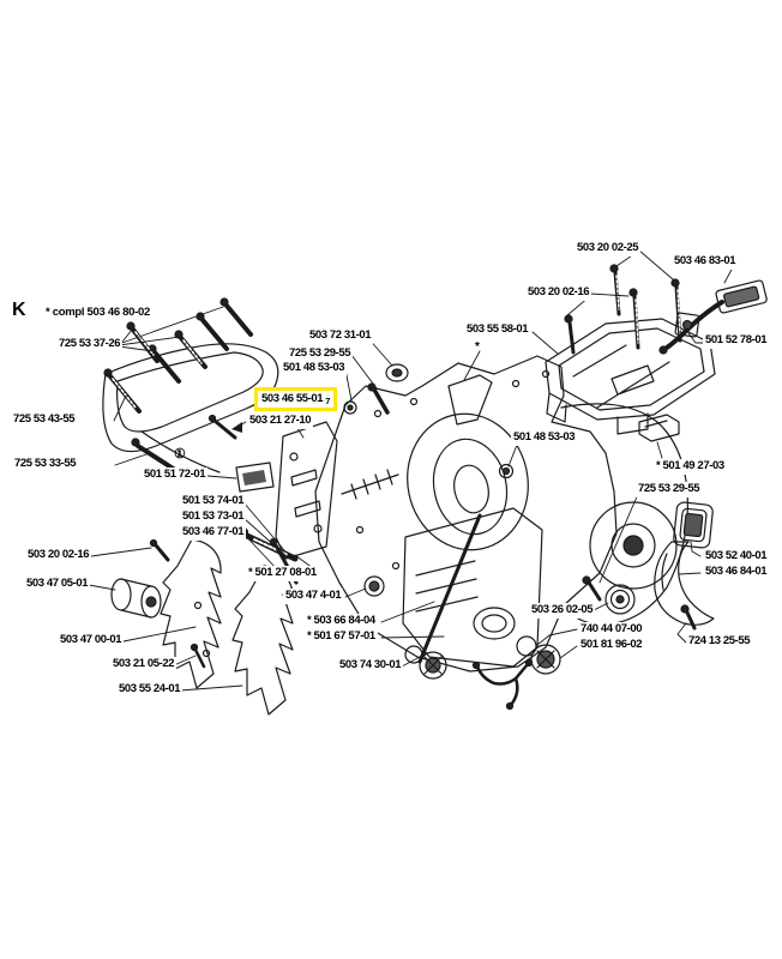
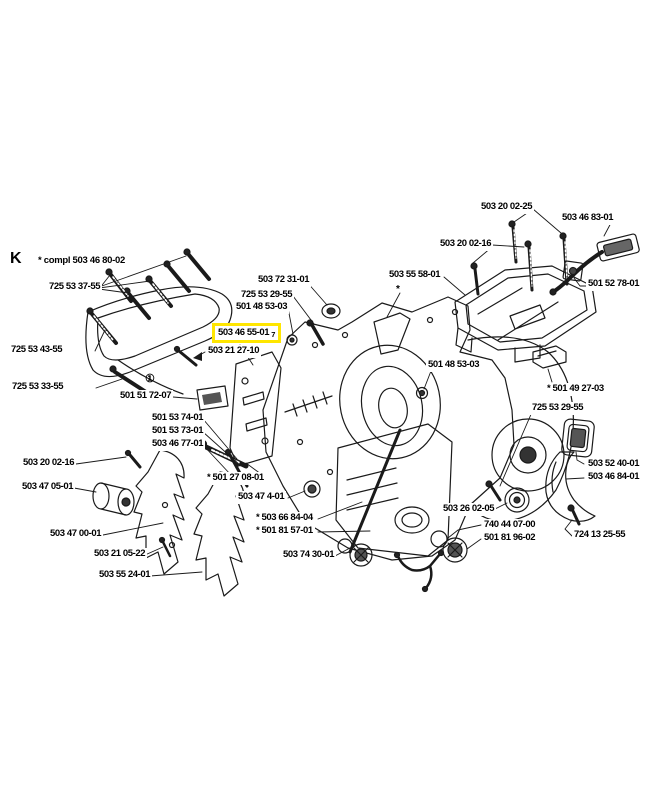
  K
  * compl 503 46 80-02
  503 46 55-01 7
- 725 53 37-26
+ 725 53 37-55
  725 53 43-55
  725 53 33-55
- 501 51 72-01
+ 501 51 72-07
  501 53 74-01
  501 53 73-01
  503 46 77-01
  503 20 02-16
  503 47 05-01
  503 47 00-01
  503 21 05-22
  503 55 24-01
  503 72 31-01
  725 53 29-55
  501 48 53-03
  503 21 27-10
  * 501 27 08-01
  503 47 4-01
  * 503 66 84-04
- * 501 67 57-01
+ * 501 81 57-01
  503 74 30-01
  503 20 02-25
  503 46 83-01
  503 20 02-16
  503 55 58-01
  501 52 78-01
  501 48 53-03
  * 501 49 27-03
  725 53 29-55
  503 52 40-01
  503 46 84-01
  503 26 02-05
  740 44 07-00
  501 81 96-02
  724 13 25-55
  ①
  *
